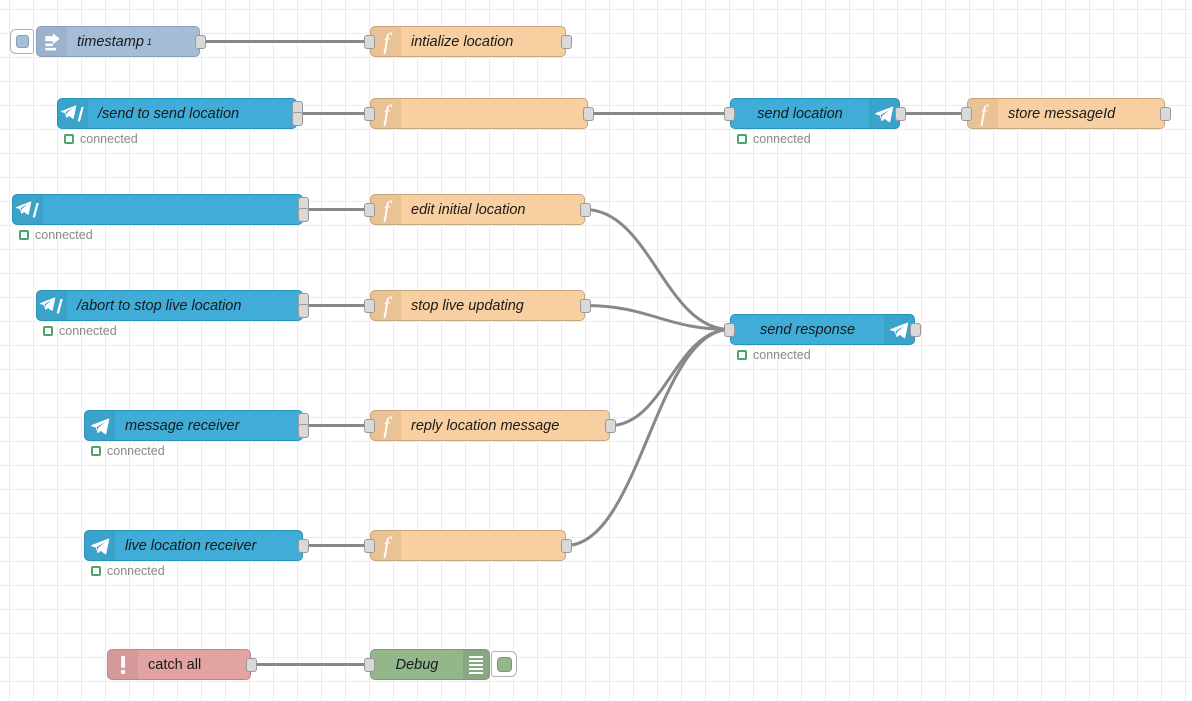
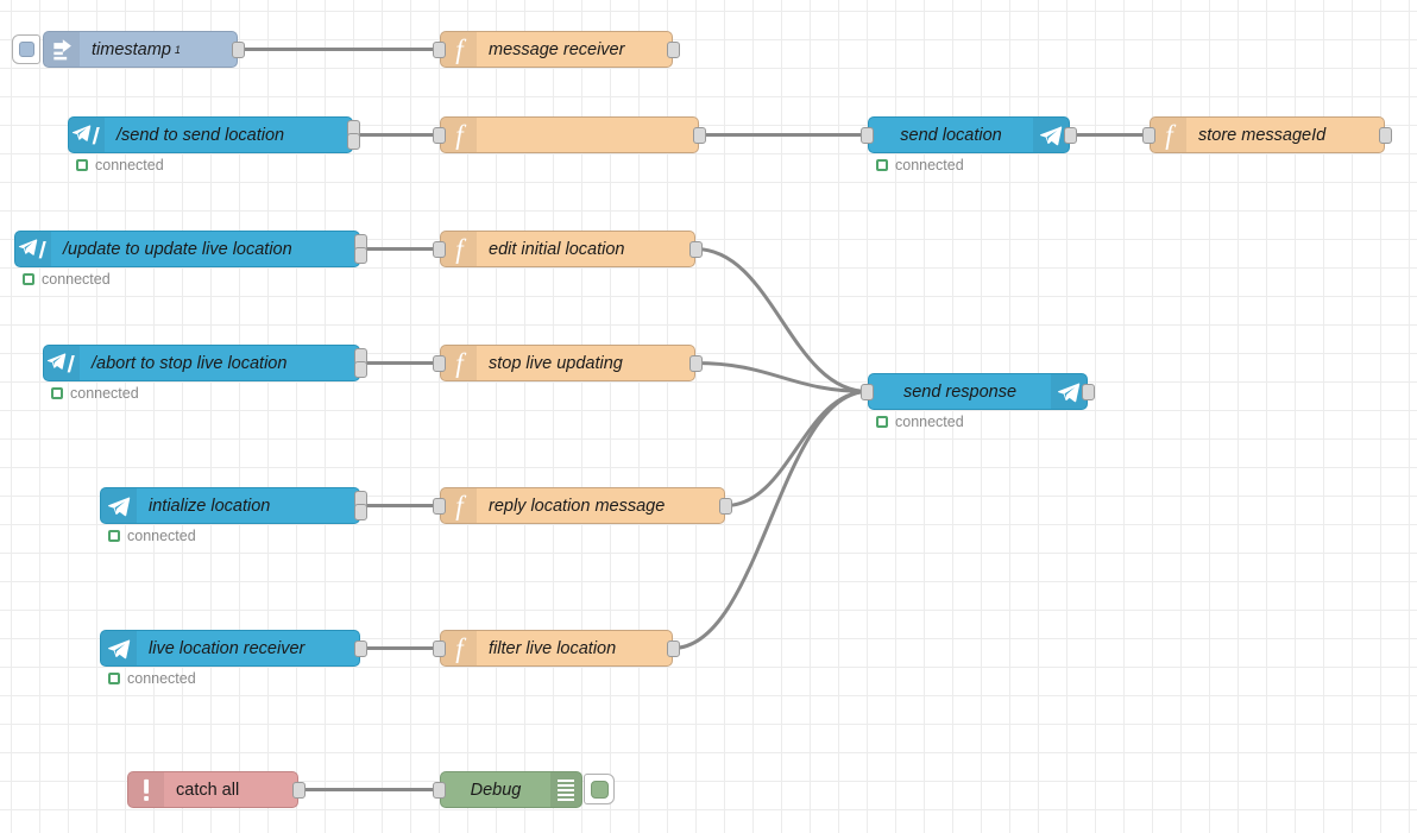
  timestamp
  1
  f
- intialize location
+ message receiver
  /send to send location
  connected
  f
  send location
  connected
  f
  store messageId
+ /update to update live location
  connected
  f
  edit initial location
  /abort to stop live location
  connected
  f
  stop live updating
  send response
  connected
- message receiver
+ intialize location
  connected
  f
  reply location message
  live location receiver
  connected
  f
+ filter live location
  catch all
  Debug
